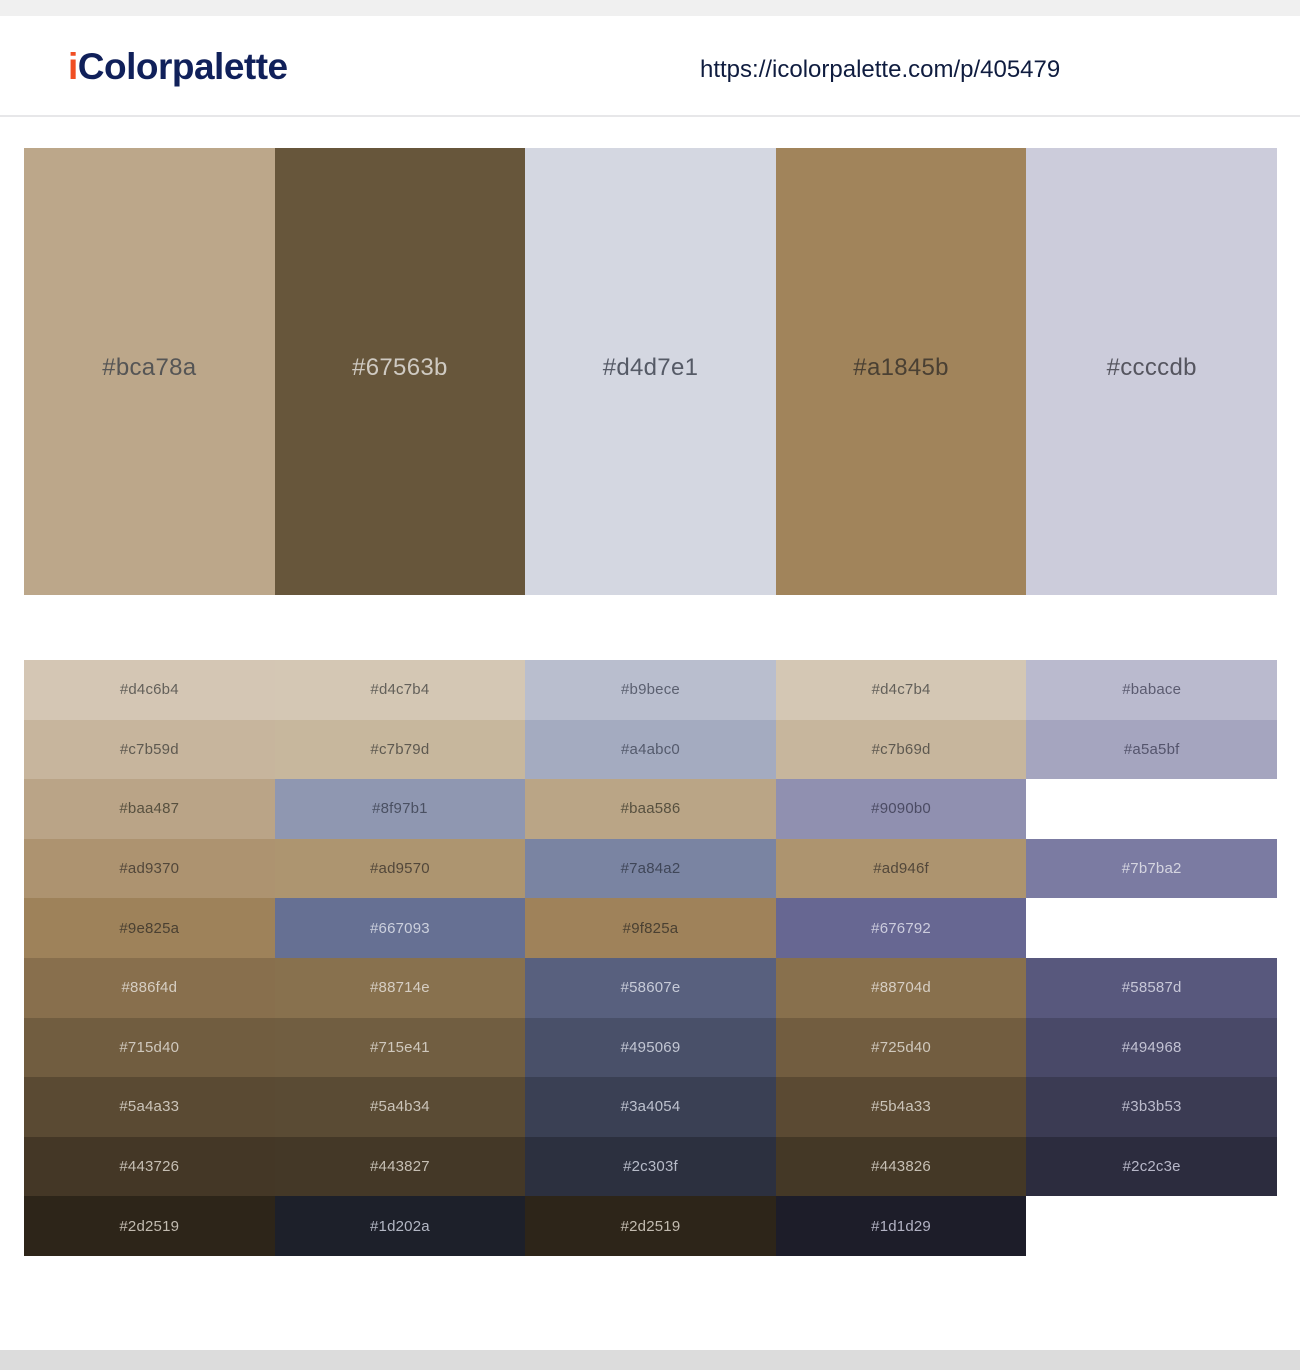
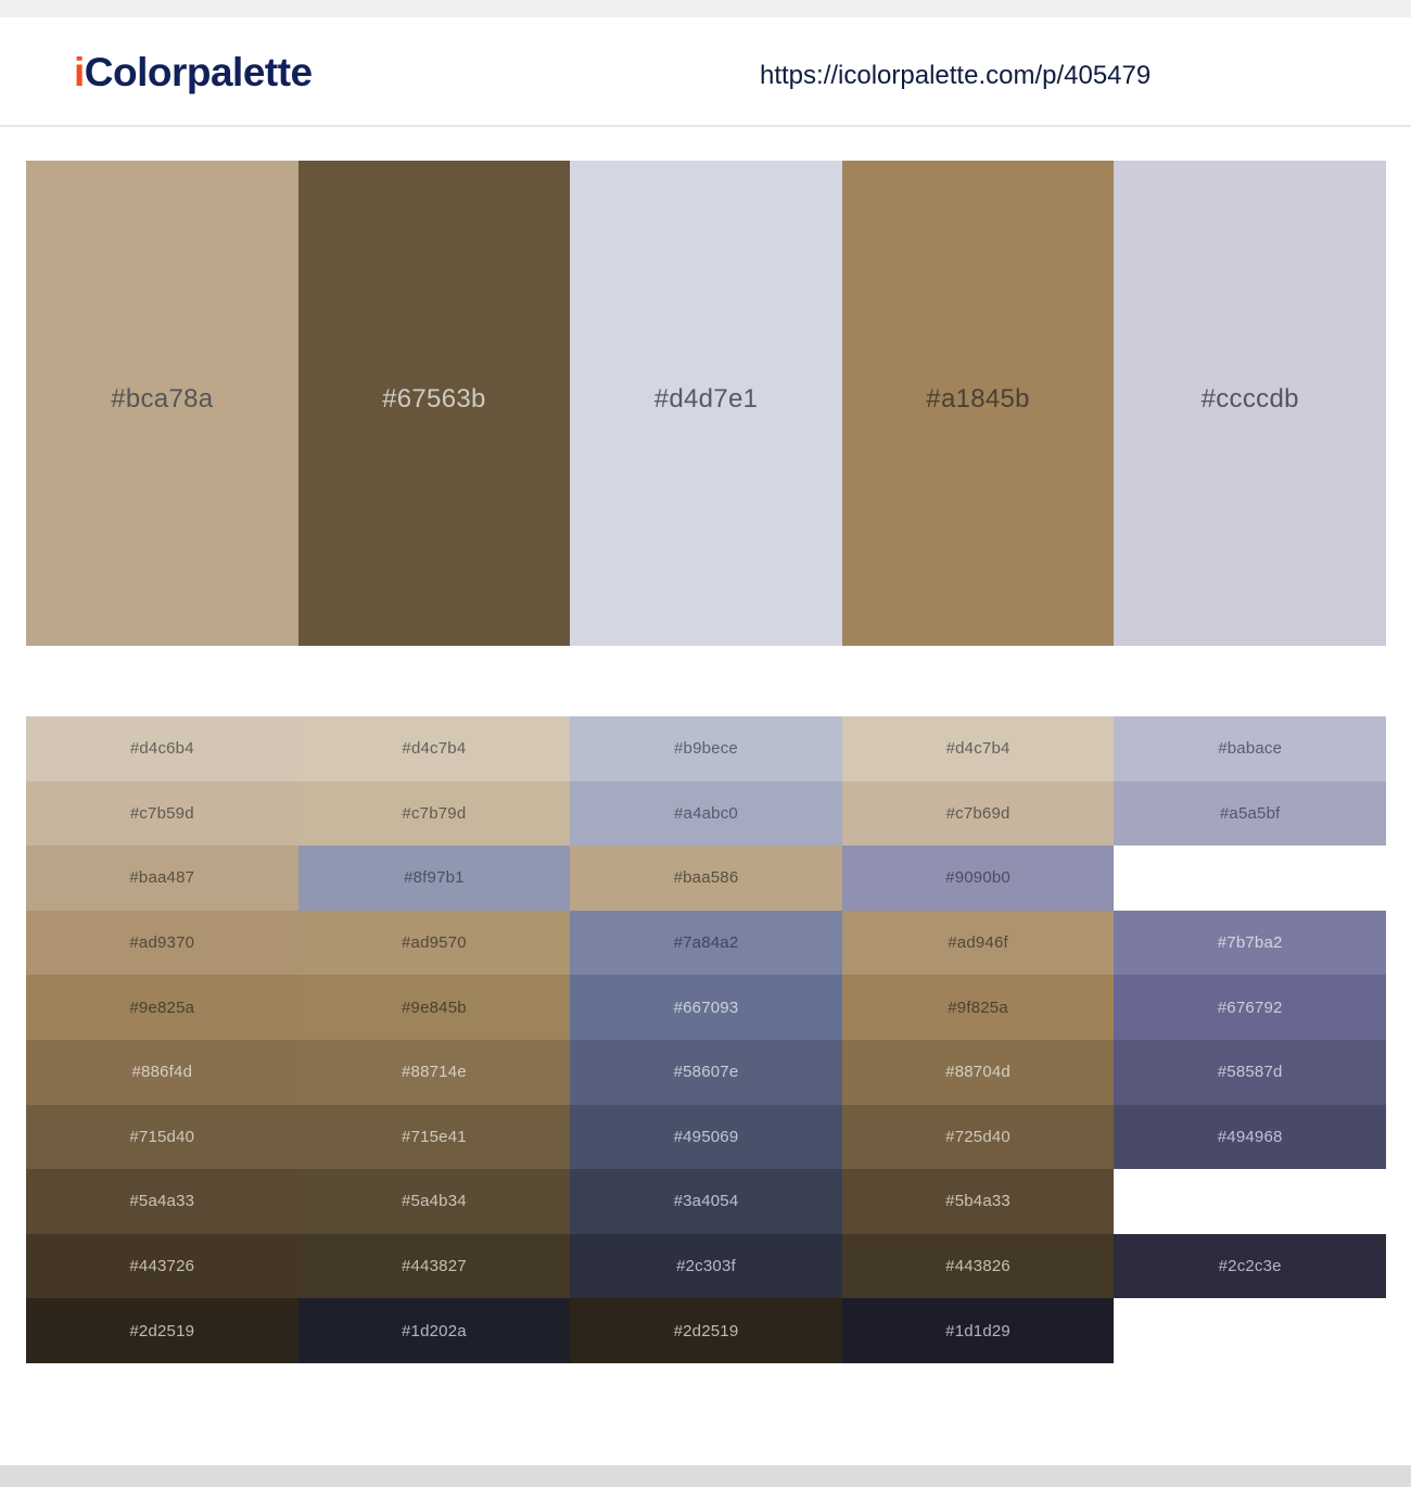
  iColorpalette
  https://icolorpalette.com/p/405479
  #bca78a
  #67563b
  #d4d7e1
  #a1845b
  #ccccdb
  #d4c6b4
  #d4c7b4
  #b9bece
  #d4c7b4
  #babace
  #c7b59d
  #c7b79d
  #a4abc0
  #c7b69d
  #a5a5bf
  #baa487
  #8f97b1
  #baa586
  #9090b0
  #ad9370
  #ad9570
  #7a84a2
  #ad946f
  #7b7ba2
  #9e825a
+ #9e845b
  #667093
  #9f825a
  #676792
  #886f4d
  #88714e
  #58607e
  #88704d
  #58587d
  #715d40
  #715e41
  #495069
  #725d40
  #494968
  #5a4a33
  #5a4b34
  #3a4054
  #5b4a33
- #3b3b53
  #443726
  #443827
  #2c303f
  #443826
  #2c2c3e
  #2d2519
  #1d202a
  #2d2519
  #1d1d29
